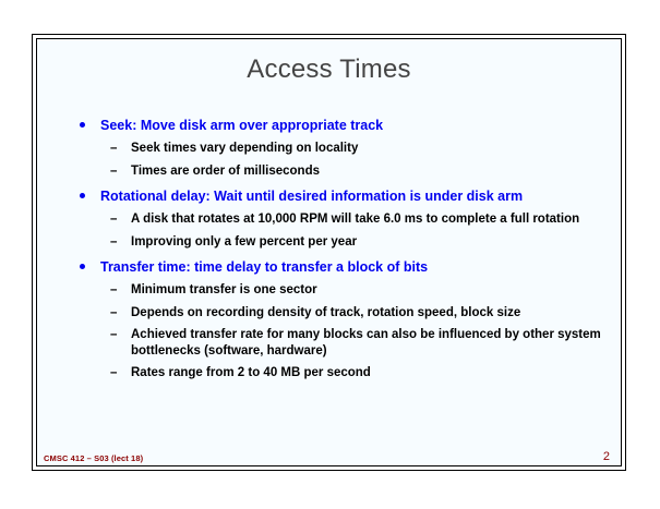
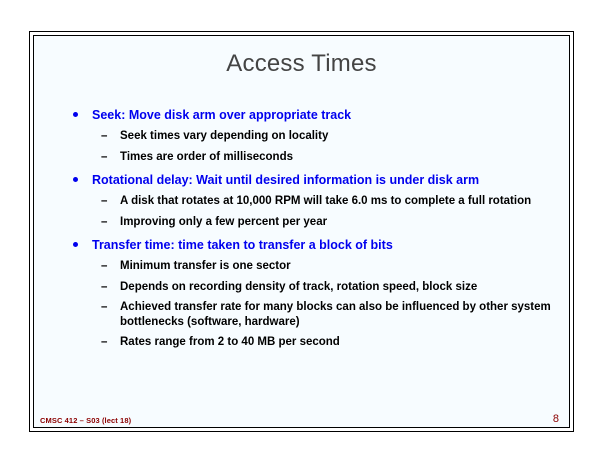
  Access Times
  Seek: Move disk arm over appropriate track
  –
  Seek times vary depending on locality
  –
  Times are order of milliseconds
  Rotational delay: Wait until desired information is under disk arm
  –
  A disk that rotates at 10,000 RPM will take 6.0 ms to complete a full rotation
  –
  Improving only a few percent per year
- Transfer time: time delay to transfer a block of bits
+ Transfer time: time taken to transfer a block of bits
  –
  Minimum transfer is one sector
  –
  Depends on recording density of track, rotation speed, block size
  –
  Achieved transfer rate for many blocks can also be influenced by other system bottlenecks (software, hardware)
  –
  Rates range from 2 to 40 MB per second
  CMSC 412 – S03 (lect 18)
- 2
+ 8
